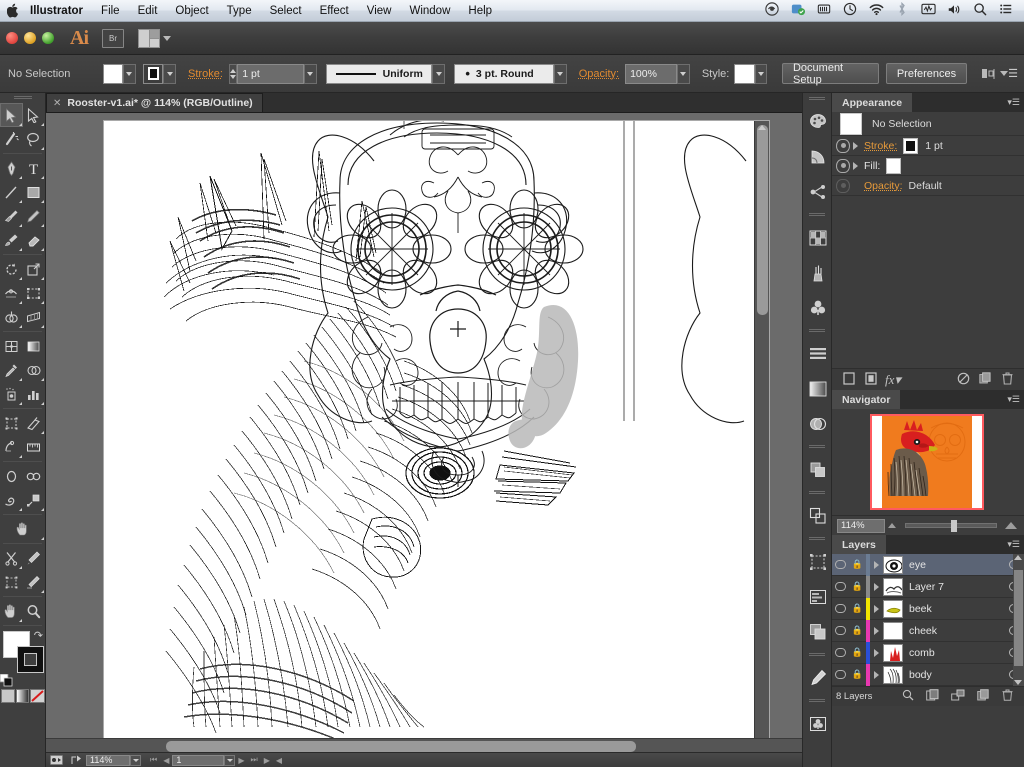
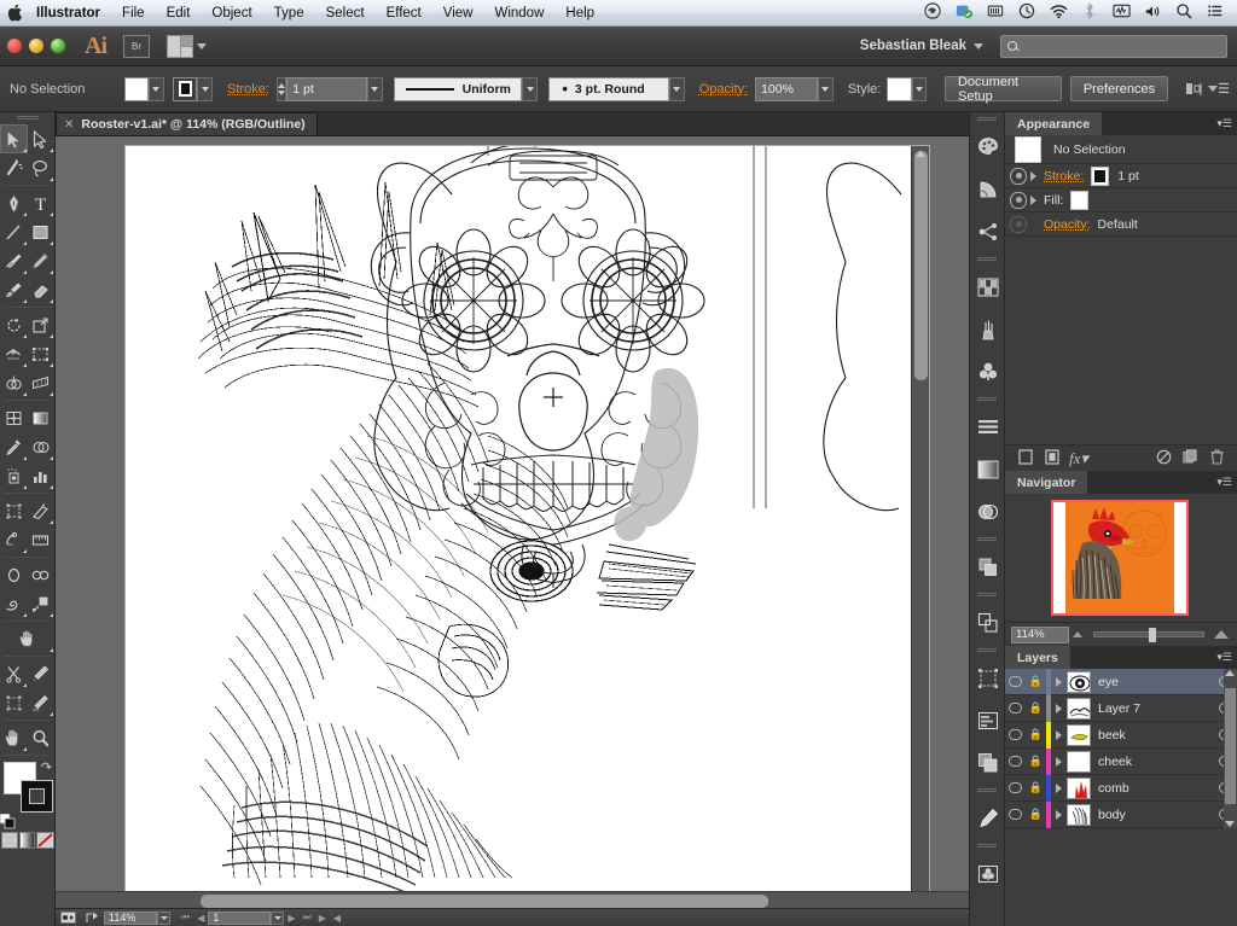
  Illustrator
  File
  Edit
  Object
  Type
  Select
  Effect
  View
  Window
  Help
  Ai
  Br
+ Sebastian Bleak
  No Selection
  Stroke:
  1 pt
  Uniform
  •
  3 pt. Round
  Opacity:
  100%
  Style:
  Document Setup
  Preferences
  ☰
  T
  ↷
  ✕
  Rooster-v1.ai* @ 114% (RGB/Outline)
  114%
  ⏮
  ◀
  1
  ▶
  ⏭
  ▶
  ◀
  Appearance
  ▾☰
  No Selection
  Stroke:
  1 pt
  Fill:
  Opacity:
  Default
  fx▾
  Navigator
  ▾☰
  114%
  Layers
  ▾☰
  🔒
  eye
  🔒
  Layer 7
  🔒
  beek
  🔒
  cheek
  🔒
  comb
  🔒
  body
- 8 Layers
